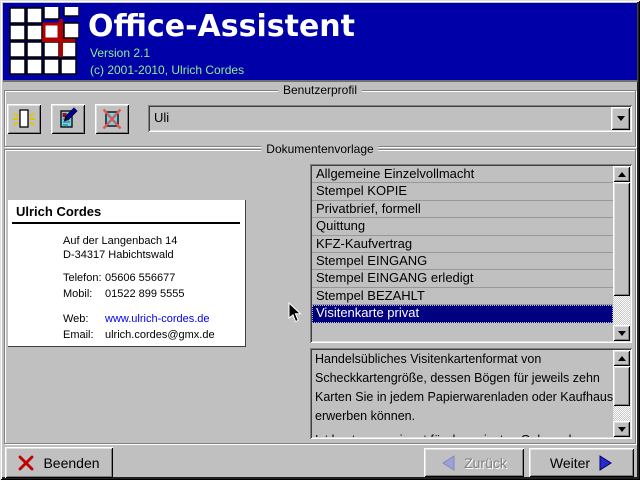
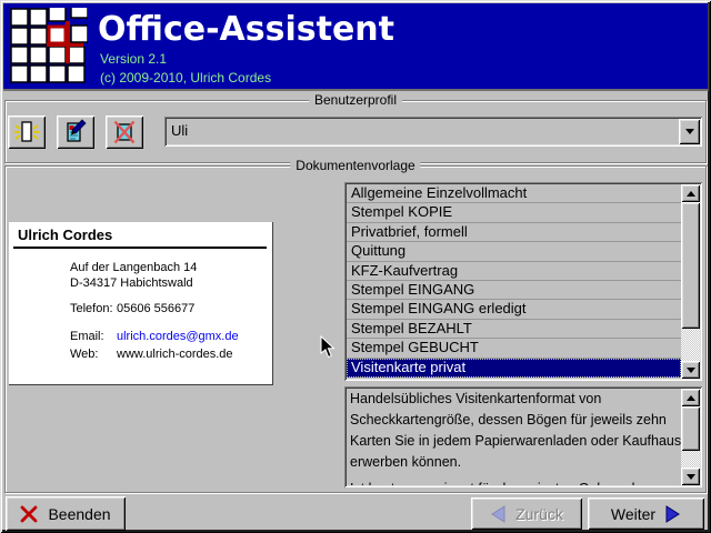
  Office-Assistent
  Version 2.1
- (c) 2001-2010, Ulrich Cordes
+ (c) 2009-2010, Ulrich Cordes
  Benutzerprofil
  Uli
  Dokumentenvorlage
  Ulrich Cordes
  Auf der Langenbach 14
  D-34317 Habichtswald
  Telefon:
  05606 556677
- Mobil:
- 01522 899 5555
- Web:
+ Email:
- www.ulrich-cordes.de
+ ulrich.cordes@gmx.de
- Email:
+ Web:
- ulrich.cordes@gmx.de
+ www.ulrich-cordes.de
  Allgemeine Einzelvollmacht
  Stempel KOPIE
  Privatbrief, formell
  Quittung
  KFZ-Kaufvertrag
  Stempel EINGANG
  Stempel EINGANG erledigt
  Stempel BEZAHLT
+ Stempel GEBUCHT
  Visitenkarte privat
  Handelsübliches Visitenkartenformat von
  Scheckkartengröße, dessen Bögen für jeweils zehn
  Karten Sie in jedem Papierwarenladen oder Kaufhaus
  erwerben können.
  Beenden
  Zurück
  Weiter
